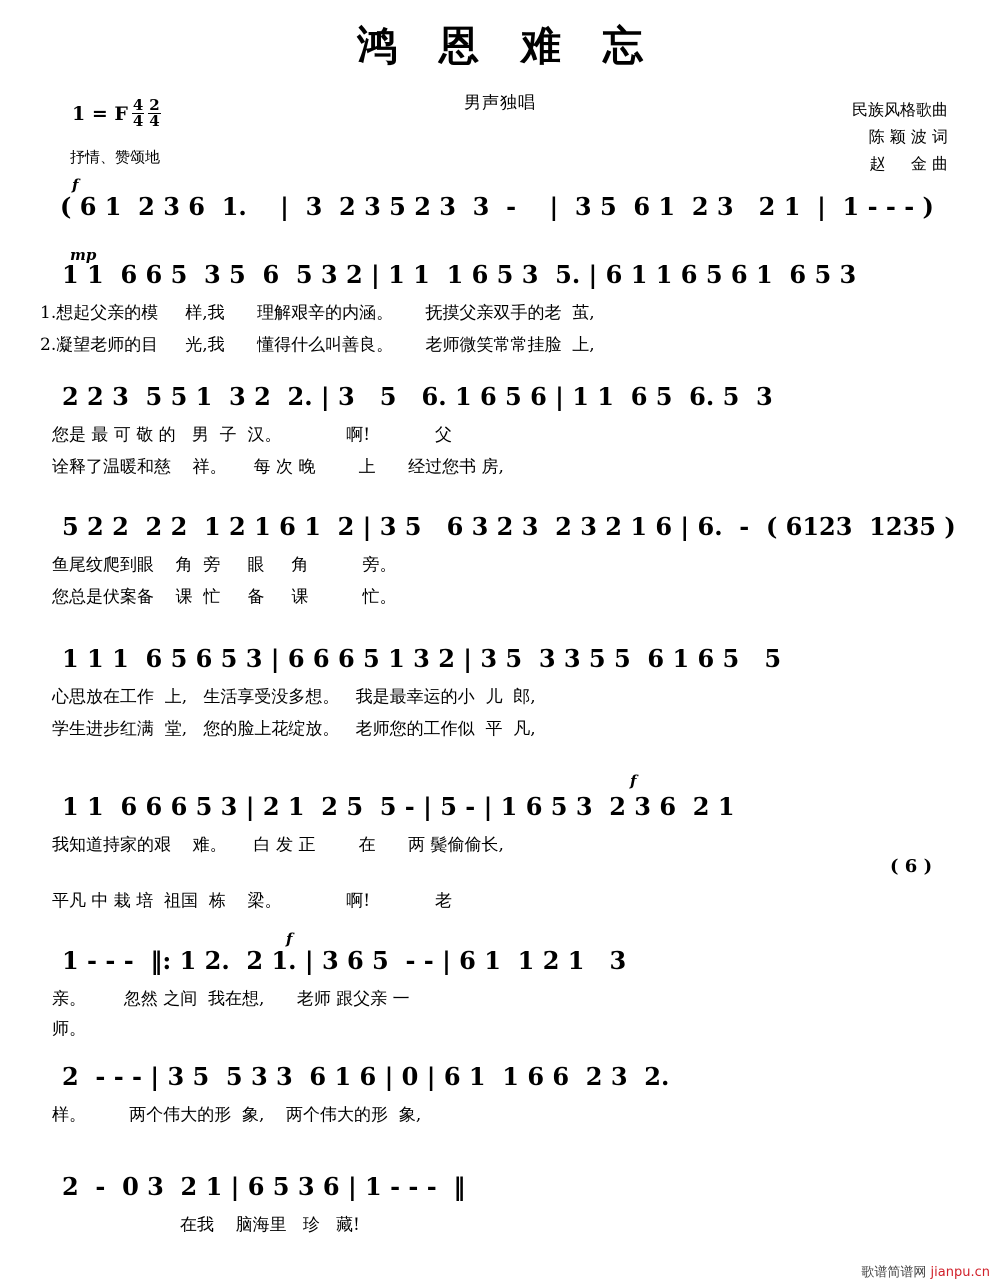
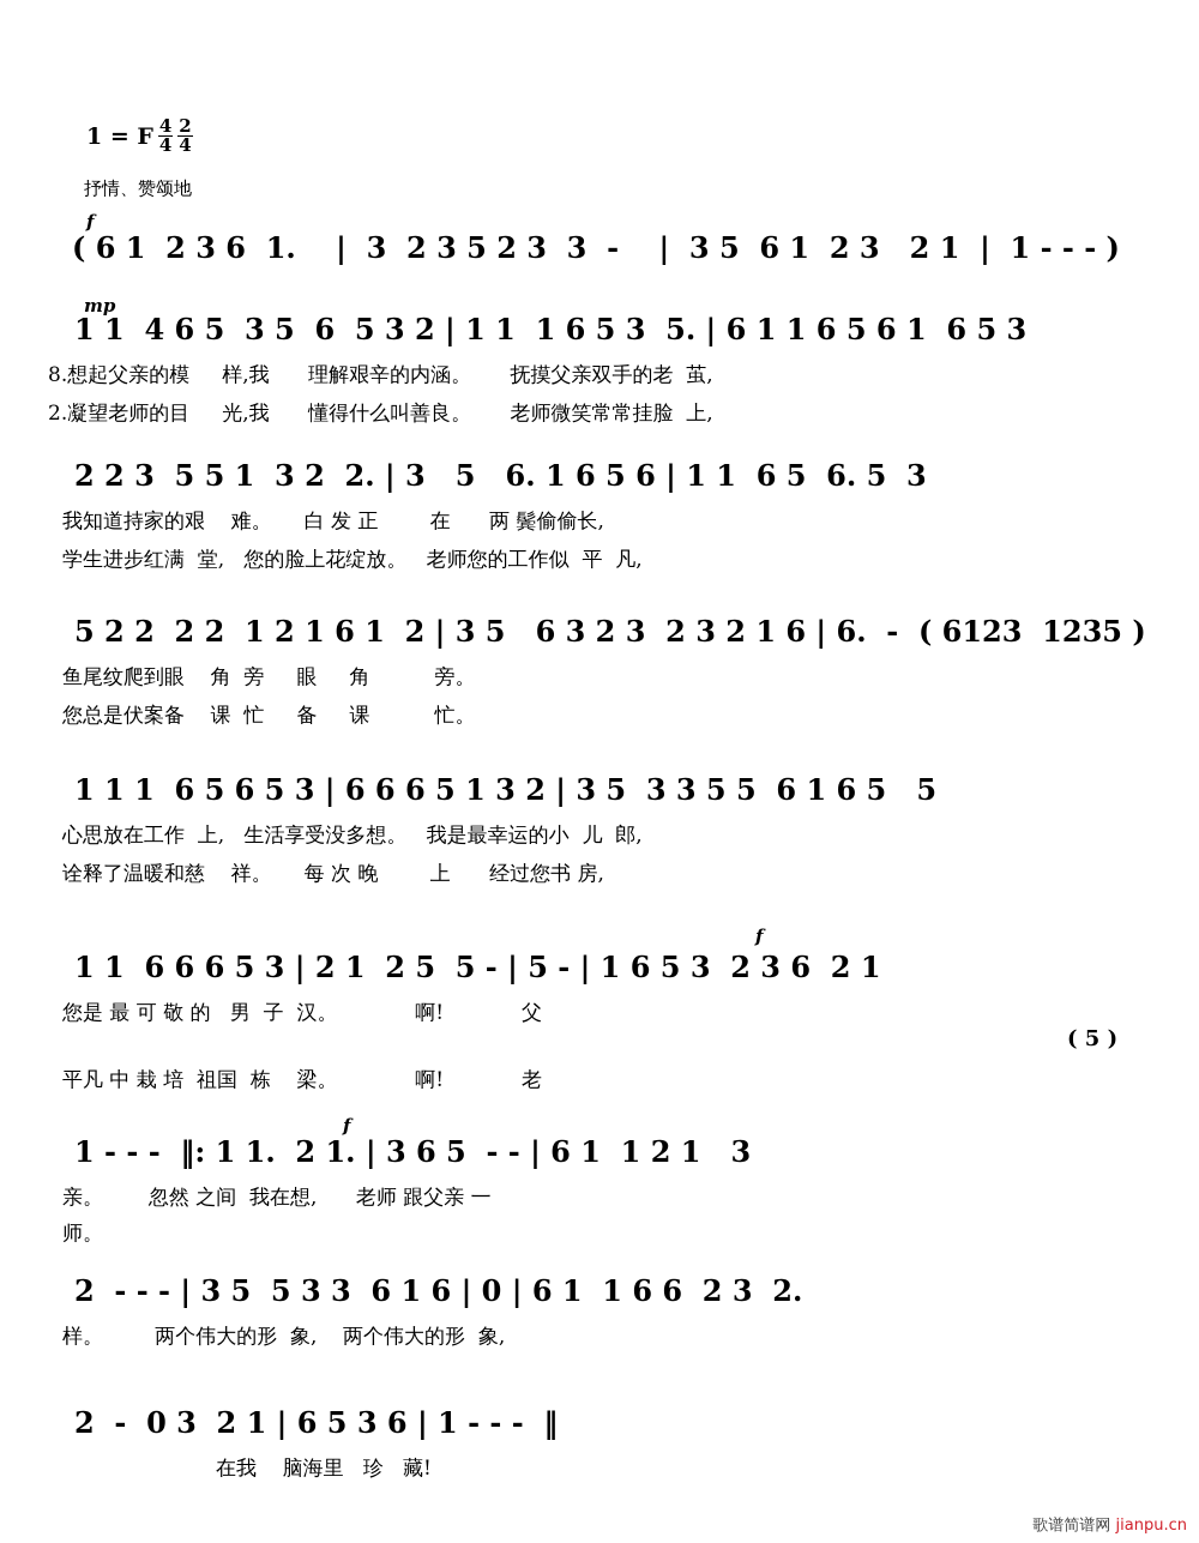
- 鸿 恩 难 忘
- 男声独唱
  1 = F
  4
  4
  2
  4
  抒情、赞颂地
- 民族风格歌曲
- 陈 颖 波 词
- 赵 金 曲
  f
  ( 6 1 2 3 6 1. | 3 2 3 5 2 3 3 - | 3 5 6 1 2 3 2 1 | 1 - - - )
  mp
- 1 1 6 6 5 3 5 6 5 3 2 | 1 1 1 6 5 3 5. | 6 1 1 6 5 6 1 6 5 3
+ 1 1 4 6 5 3 5 6 5 3 2 | 1 1 1 6 5 3 5. | 6 1 1 6 5 6 1 6 5 3
- 1.想起父亲的模 样,我 理解艰辛的内涵。 抚摸父亲双手的老 茧,
+ 8.想起父亲的模 样,我 理解艰辛的内涵。 抚摸父亲双手的老 茧,
  2.凝望老师的目 光,我 懂得什么叫善良。 老师微笑常常挂脸 上,
  2 2 3 5 5 1 3 2 2. | 3 5 6. 1 6 5 6 | 1 1 6 5 6. 5 3
- 您是 最 可 敬 的 男 子 汉。 啊! 父
+ 我知道持家的艰 难。 白 发 正 在 两 鬓偷偷长,
- 诠释了温暖和慈 祥。 每 次 晚 上 经过您书 房,
+ 学生进步红满 堂, 您的脸上花绽放。 老师您的工作似 平 凡,
  5 2 2 2 2 1 2 1 6 1 2 | 3 5 6 3 2 3 2 3 2 1 6 | 6. - ( 6123 1235 )
  鱼尾纹爬到眼 角 旁 眼 角 旁。
  您总是伏案备 课 忙 备 课 忙。
  1 1 1 6 5 6 5 3 | 6 6 6 5 1 3 2 | 3 5 3 3 5 5 6 1 6 5 5
  心思放在工作 上, 生活享受没多想。 我是最幸运的小 儿 郎,
- 学生进步红满 堂, 您的脸上花绽放。 老师您的工作似 平 凡,
+ 诠释了温暖和慈 祥。 每 次 晚 上 经过您书 房,
  f
  1 1 6 6 6 5 3 | 2 1 2 5 5 - | 5 - | 1 6 5 3 2 3 6 2 1
- 我知道持家的艰 难。 白 发 正 在 两 鬓偷偷长,
+ 您是 最 可 敬 的 男 子 汉。 啊! 父
  平凡 中 栽 培 祖国 栋 梁。 啊! 老
- ( 6 )
+ ( 5 )
  f
- 1 - - - ‖: 1 2. 2 1. | 3 6 5 - - | 6 1 1 2 1 3
+ 1 - - - ‖: 1 1. 2 1. | 3 6 5 - - | 6 1 1 2 1 3
  亲。 忽然 之间 我在想, 老师 跟父亲 一
  师。
  2 - - - | 3 5 5 3 3 6 1 6 | 0 | 6 1 1 6 6 2 3 2.
  样。 两个伟大的形 象, 两个伟大的形 象,
  2 - 0 3 2 1 | 6 5 3 6 | 1 - - - ‖
  在我 脑海里 珍 藏!
  歌谱简谱网 jianpu.cn
